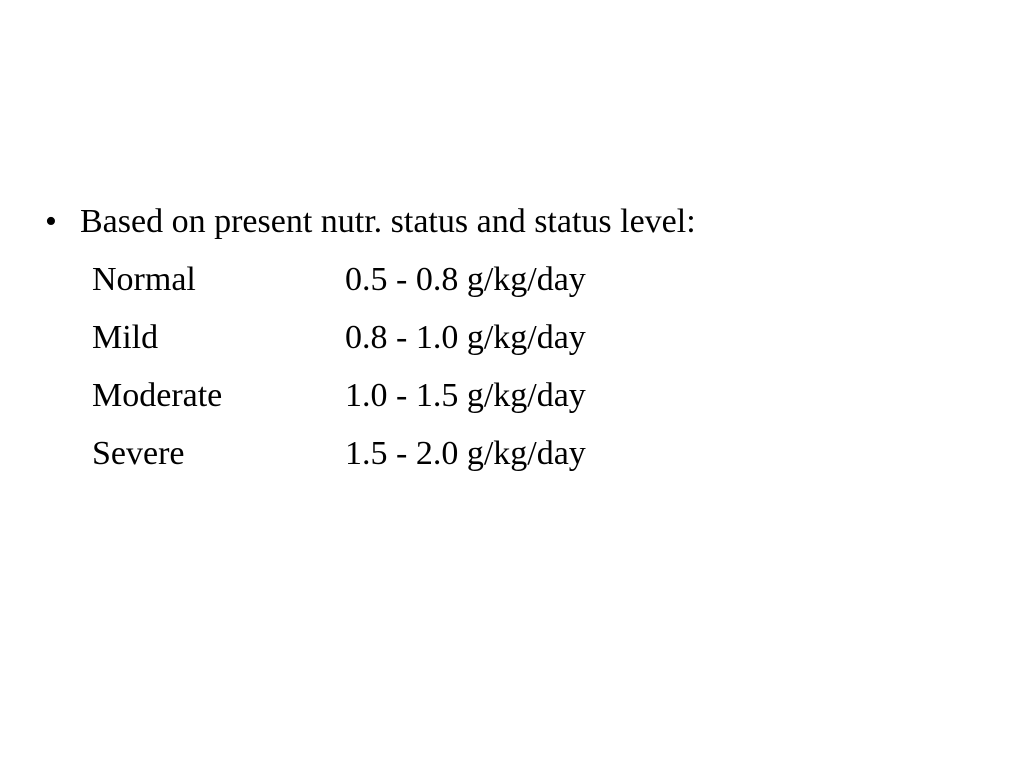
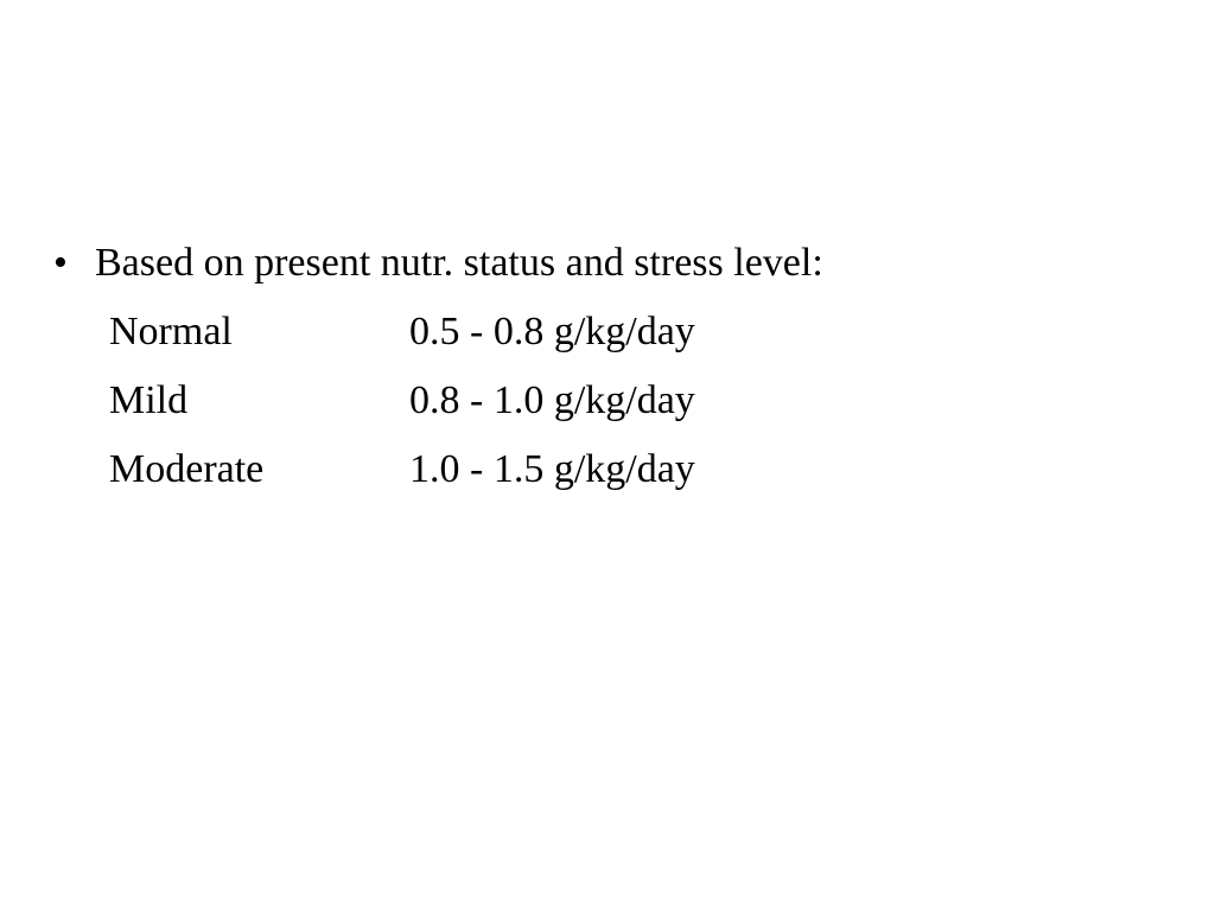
  •
- Based on present nutr. status and status level:
+ Based on present nutr. status and stress level:
  Normal 0.5 - 0.8 g/kg/day
  Mild 0.8 - 1.0 g/kg/day
  Moderate 1.0 - 1.5 g/kg/day
- Severe 1.5 - 2.0 g/kg/day
